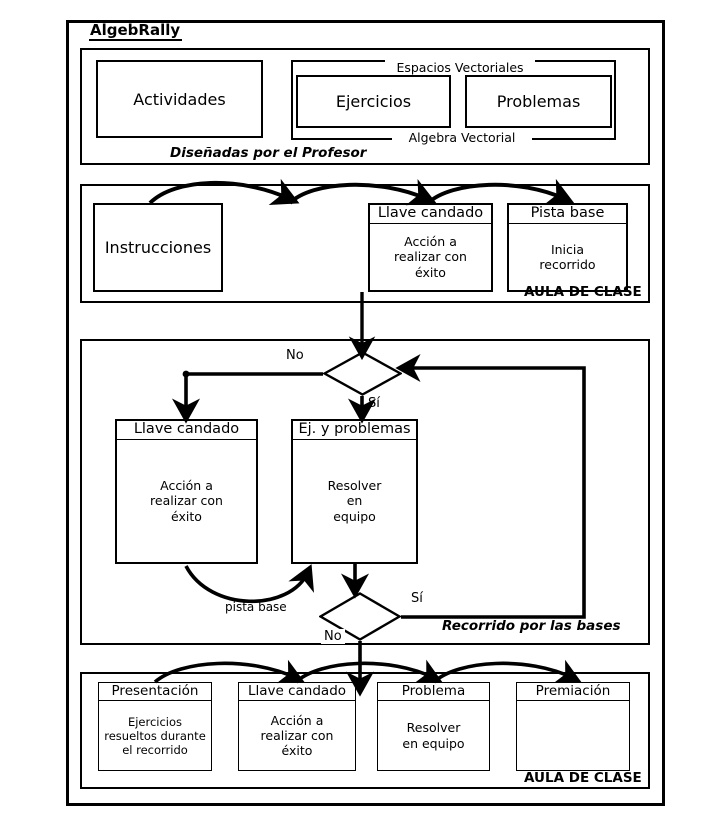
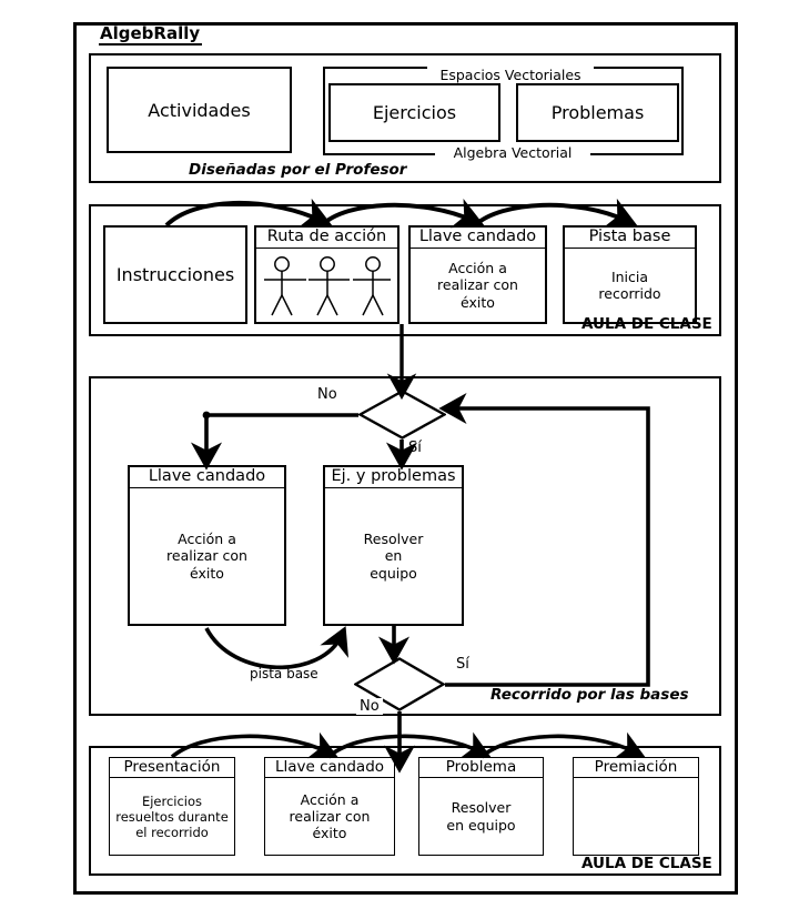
  AlgebRally
  Actividades
  Espacios Vectoriales
  Algebra Vectorial
  Ejercicios
  Problemas
  Diseñadas por el Profesor
  Instrucciones
+ Ruta de acción
  Llave candado
  Acción a
  realizar con
  éxito
  Pista base
  Inicia
  recorrido
  AULA DE CLASE
  No
  Sí
  Llave candado
  Acción a
  realizar con
  éxito
  Ej. y problemas
  Resolver
  en
  equipo
  Sí
  No
  pista base
  Recorrido por las bases
  Presentación
  Ejercicios
  resueltos durante
  el recorrido
  Llave candado
  Acción a
  realizar con
  éxito
  Problema
  Resolver
  en equipo
  Premiación
  AULA DE CLASE
